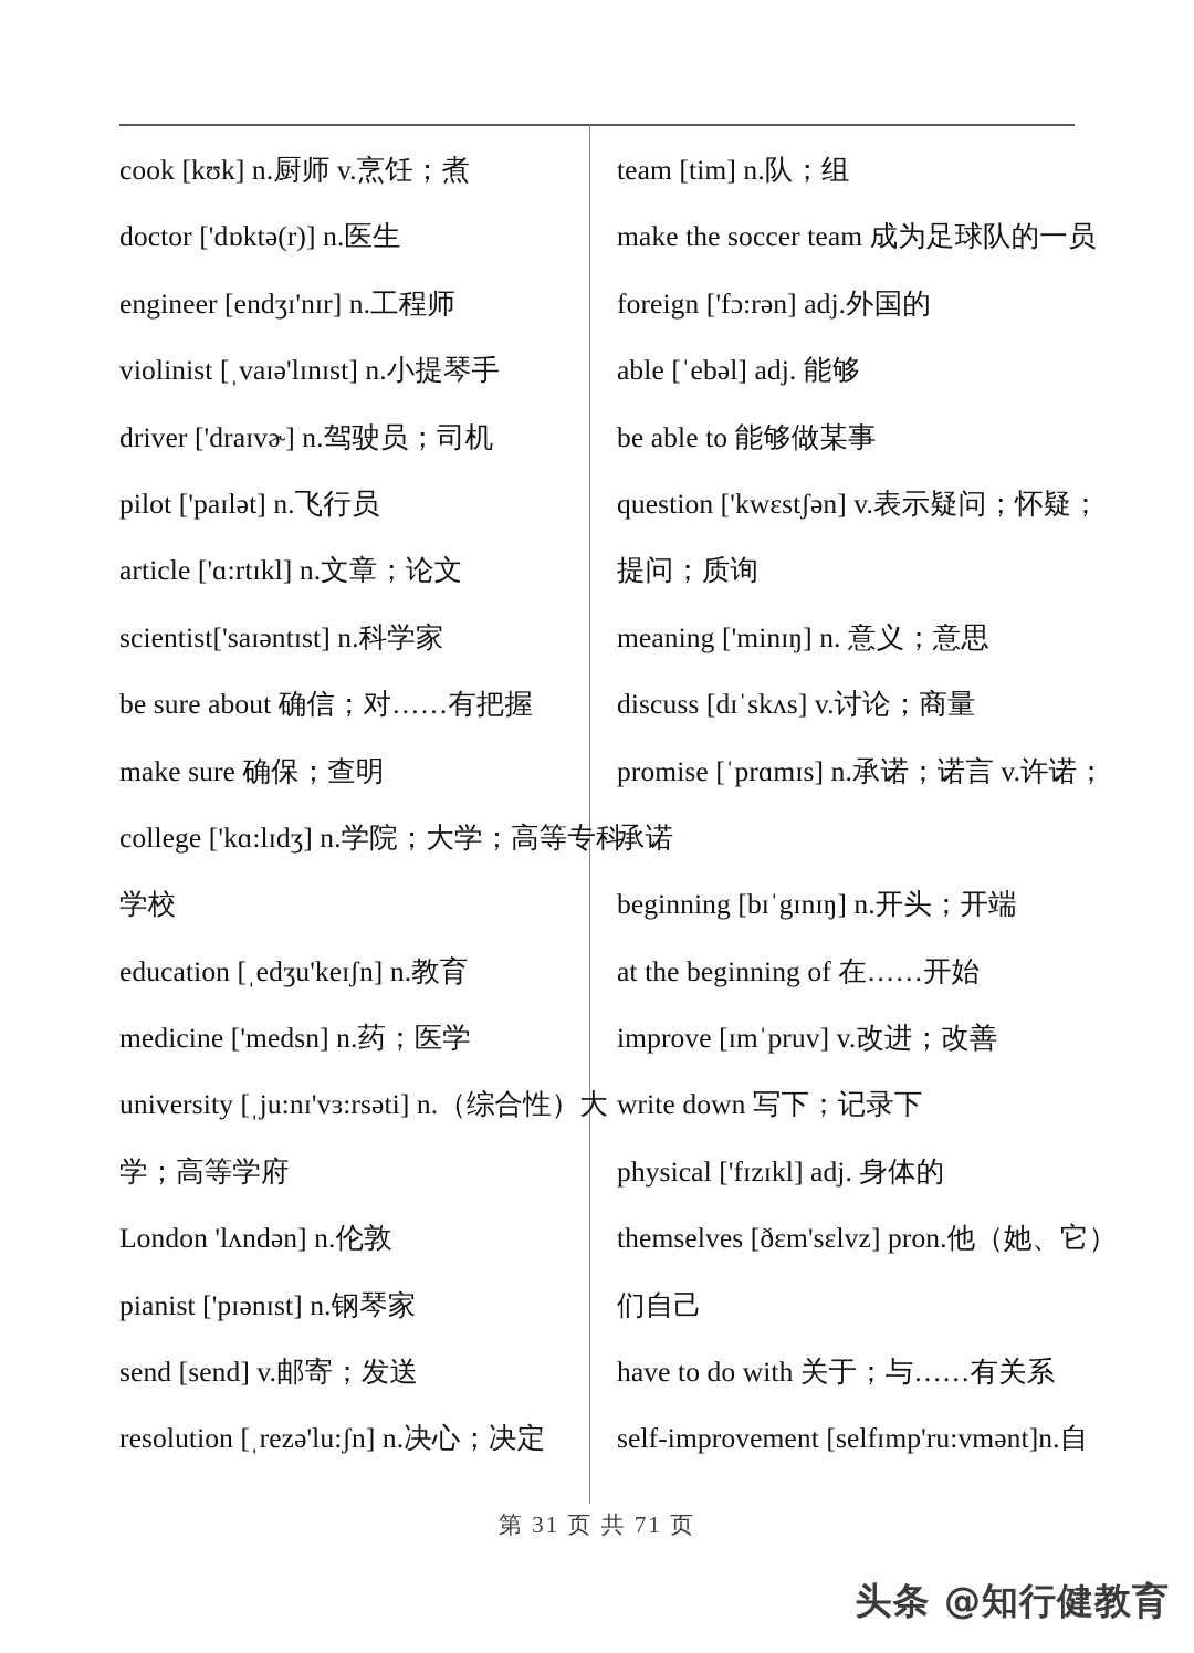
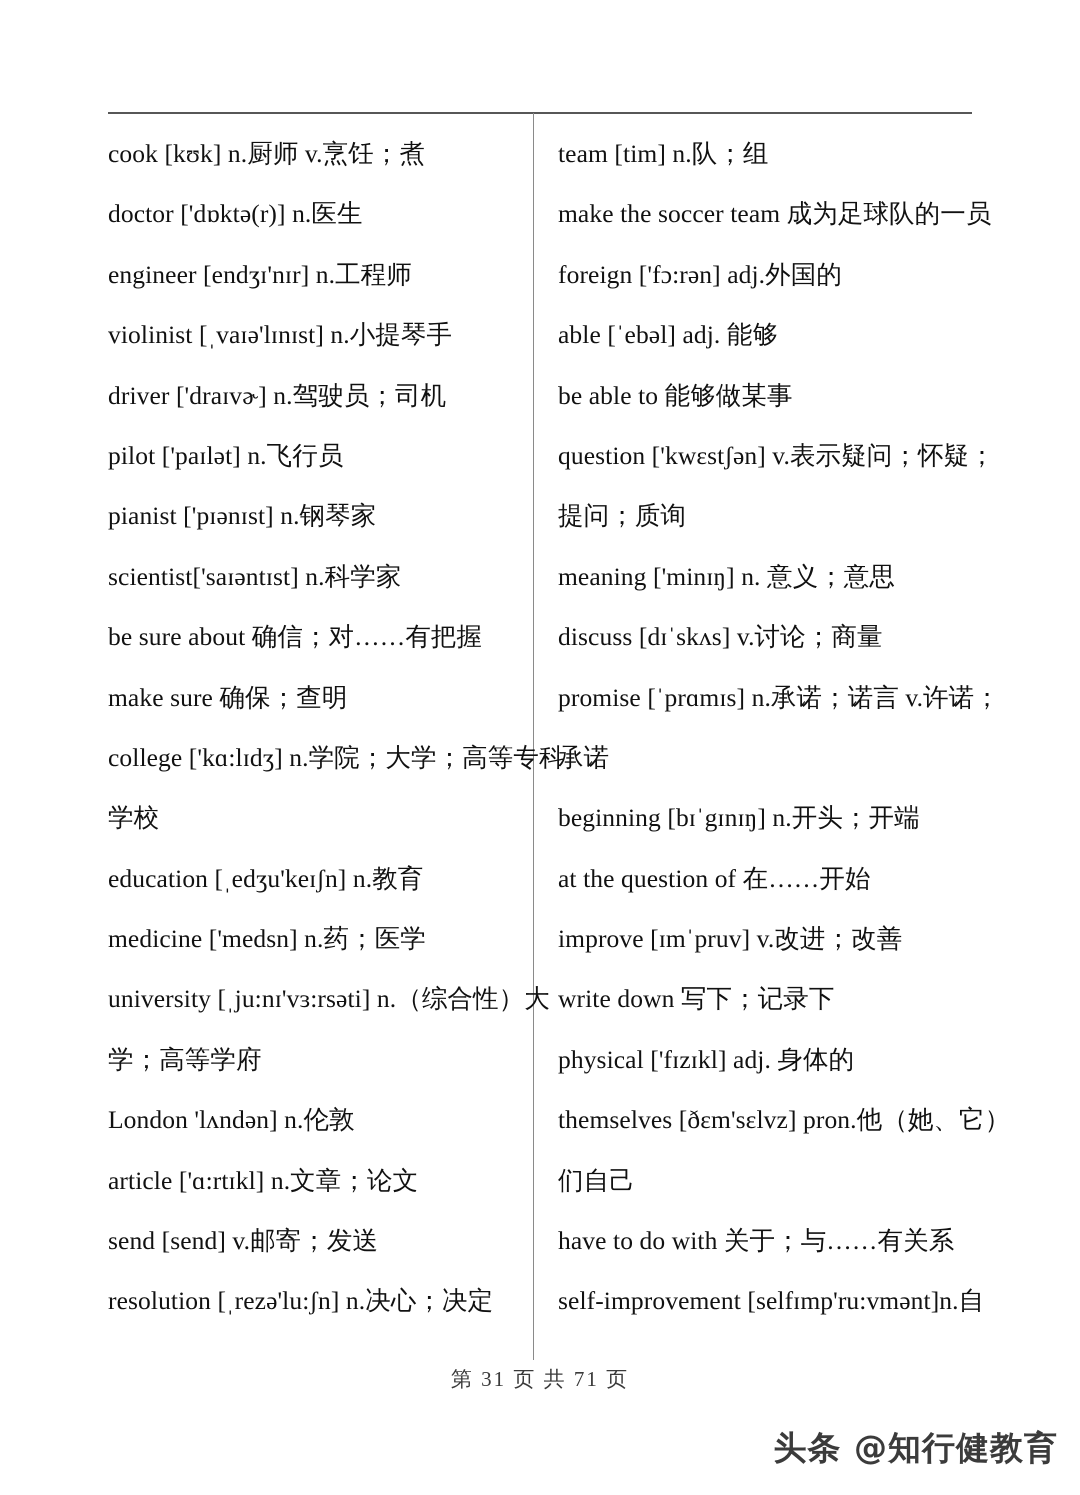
  cook [kʊk] n.厨师 v.烹饪；煮
  doctor ['dɒktə(r)] n.医生
  engineer [endʒɪ'nɪr] n.工程师
  violinist [ˌvaɪə'lɪnɪst] n.小提琴手
  driver ['draɪvɚ] n.驾驶员；司机
  pilot ['paɪlət] n.飞行员
- article ['ɑ:rtɪkl] n.文章；论文
+ pianist ['pɪənɪst] n.钢琴家
  scientist['saɪəntɪst] n.科学家
  be sure about 确信；对……有把握
  make sure 确保；查明
  college ['kɑ:lɪdʒ] n.学院；大学；高等专科
  学校
  education [ˌedʒu'keɪʃn] n.教育
  medicine ['medsn] n.药；医学
  university [ˌju:nɪ'vɜ:rsəti] n.（综合性）大
  学；高等学府
  London 'lʌndən] n.伦敦
- pianist ['pɪənɪst] n.钢琴家
+ article ['ɑ:rtɪkl] n.文章；论文
  send [send] v.邮寄；发送
  resolution [ˌrezə'lu:ʃn] n.决心；决定
  team [tim] n.队；组
  make the soccer team 成为足球队的一员
  foreign ['fɔ:rən] adj.外国的
  able [ˈebəl] adj. 能够
  be able to 能够做某事
  question ['kwɛstʃən] v.表示疑问；怀疑；
  提问；质询
  meaning ['minɪŋ] n. 意义；意思
  discuss [dɪˈskʌs] v.讨论；商量
  promise [ˈprɑmɪs] n.承诺；诺言 v.许诺；
  承诺
  beginning [bɪˈgɪnɪŋ] n.开头；开端
- at the beginning of 在……开始
+ at the question of 在……开始
  improve [ɪmˈpruv] v.改进；改善
  write down 写下；记录下
  physical ['fɪzɪkl] adj. 身体的
  themselves [ðɛm'sɛlvz] pron.他（她、它）
  们自己
  have to do with 关于；与……有关系
  self-improvement [selfɪmp'ru:vmənt]n.自
  第 31 页 共 71 页
  头条 @知行健教育
